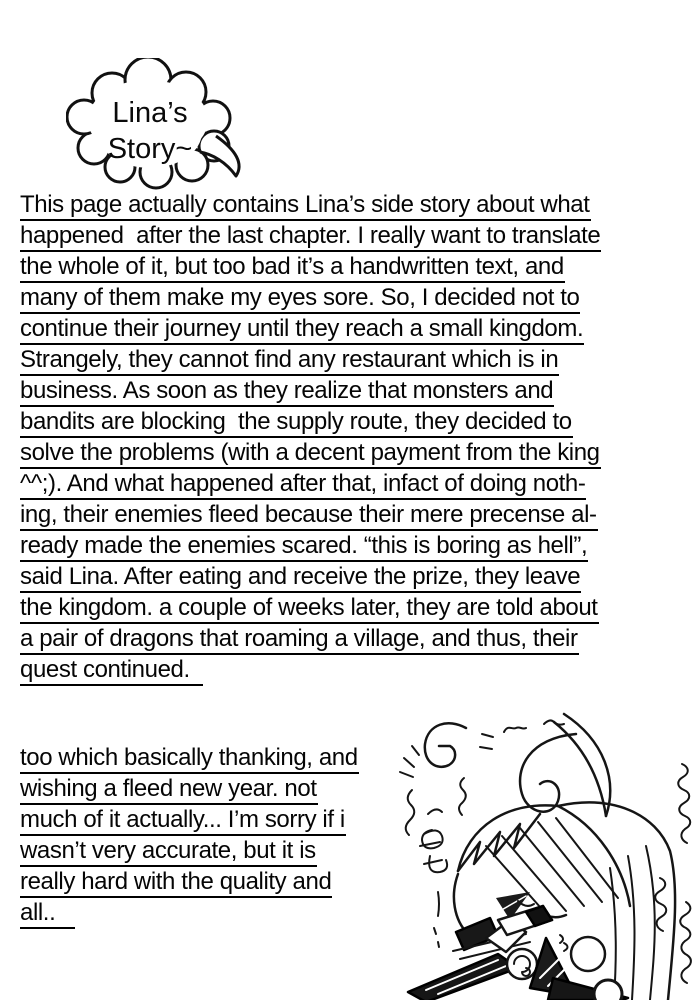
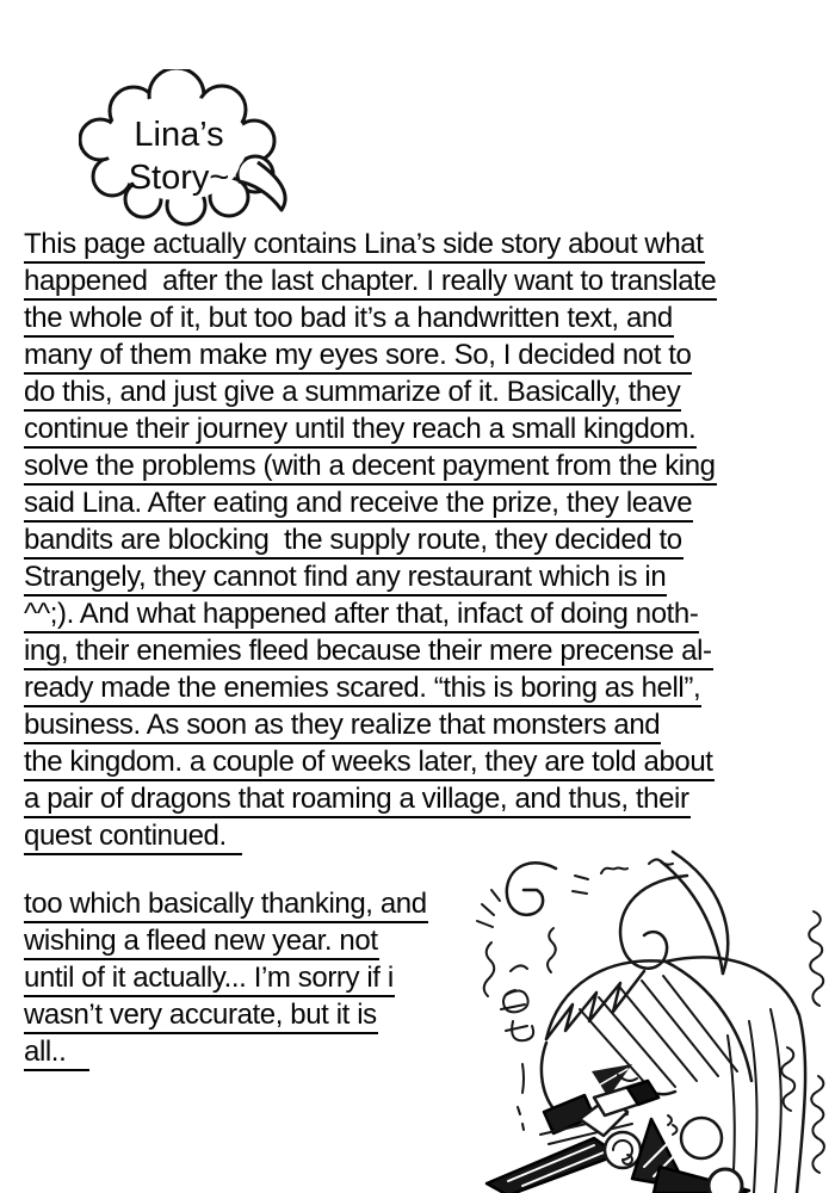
  Lina’s
  Story~
  This page actually contains Lina’s side story about what
  happened after the last chapter. I really want to translate
  the whole of it, but too bad it’s a handwritten text, and
  many of them make my eyes sore. So, I decided not to
+ do this, and just give a summarize of it. Basically, they
  continue their journey until they reach a small kingdom.
- Strangely, they cannot find any restaurant which is in
+ solve the problems (with a decent payment from the king
- business. As soon as they realize that monsters and
+ said Lina. After eating and receive the prize, they leave
  bandits are blocking the supply route, they decided to
- solve the problems (with a decent payment from the king
+ Strangely, they cannot find any restaurant which is in
  ^^;). And what happened after that, infact of doing noth-
  ing, their enemies fleed because their mere precense al-
  ready made the enemies scared. “this is boring as hell”,
- said Lina. After eating and receive the prize, they leave
+ business. As soon as they realize that monsters and
  the kingdom. a couple of weeks later, they are told about
  a pair of dragons that roaming a village, and thus, their
  quest continued.
  too which basically thanking, and
  wishing a fleed new year. not
- much of it actually... I’m sorry if i
+ until of it actually... I’m sorry if i
  wasn’t very accurate, but it is
- really hard with the quality and
  all..
